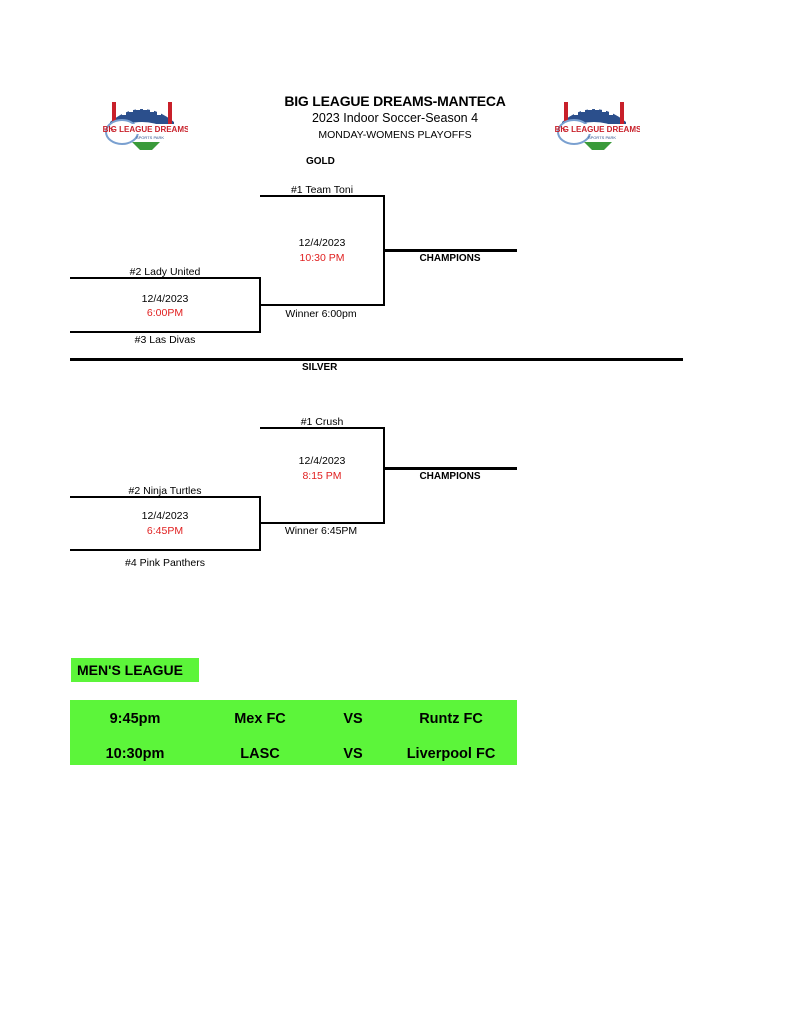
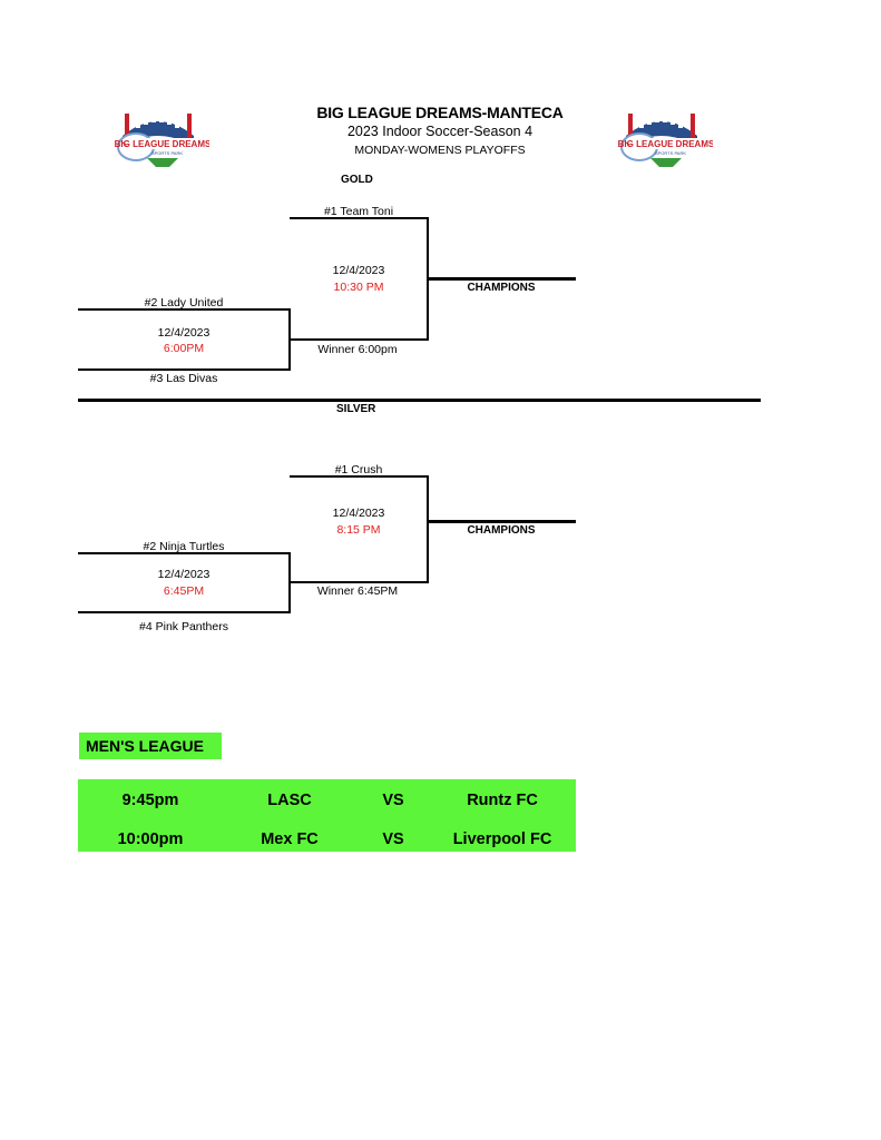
  BIG LEAGUE DREAMS
  BIG LEAGUE DREAMS
  BIG LEAGUE DREAMS-MANTECA
  2023 Indoor Soccer-Season 4
  MONDAY-WOMENS PLAYOFFS
  GOLD
  #1 Team Toni
  12/4/2023
  10:30 PM
  CHAMPIONS
  #2 Lady United
  12/4/2023
  6:00PM
  Winner 6:00pm
  #3 Las Divas
  SILVER
  #1 Crush
  12/4/2023
  8:15 PM
  CHAMPIONS
  #2 Ninja Turtles
  12/4/2023
  6:45PM
  Winner 6:45PM
  #4 Pink Panthers
  MEN'S LEAGUE
  9:45pm
- Mex FC
+ LASC
  VS
  Runtz FC
- 10:30pm
+ 10:00pm
- LASC
+ Mex FC
  VS
  Liverpool FC
